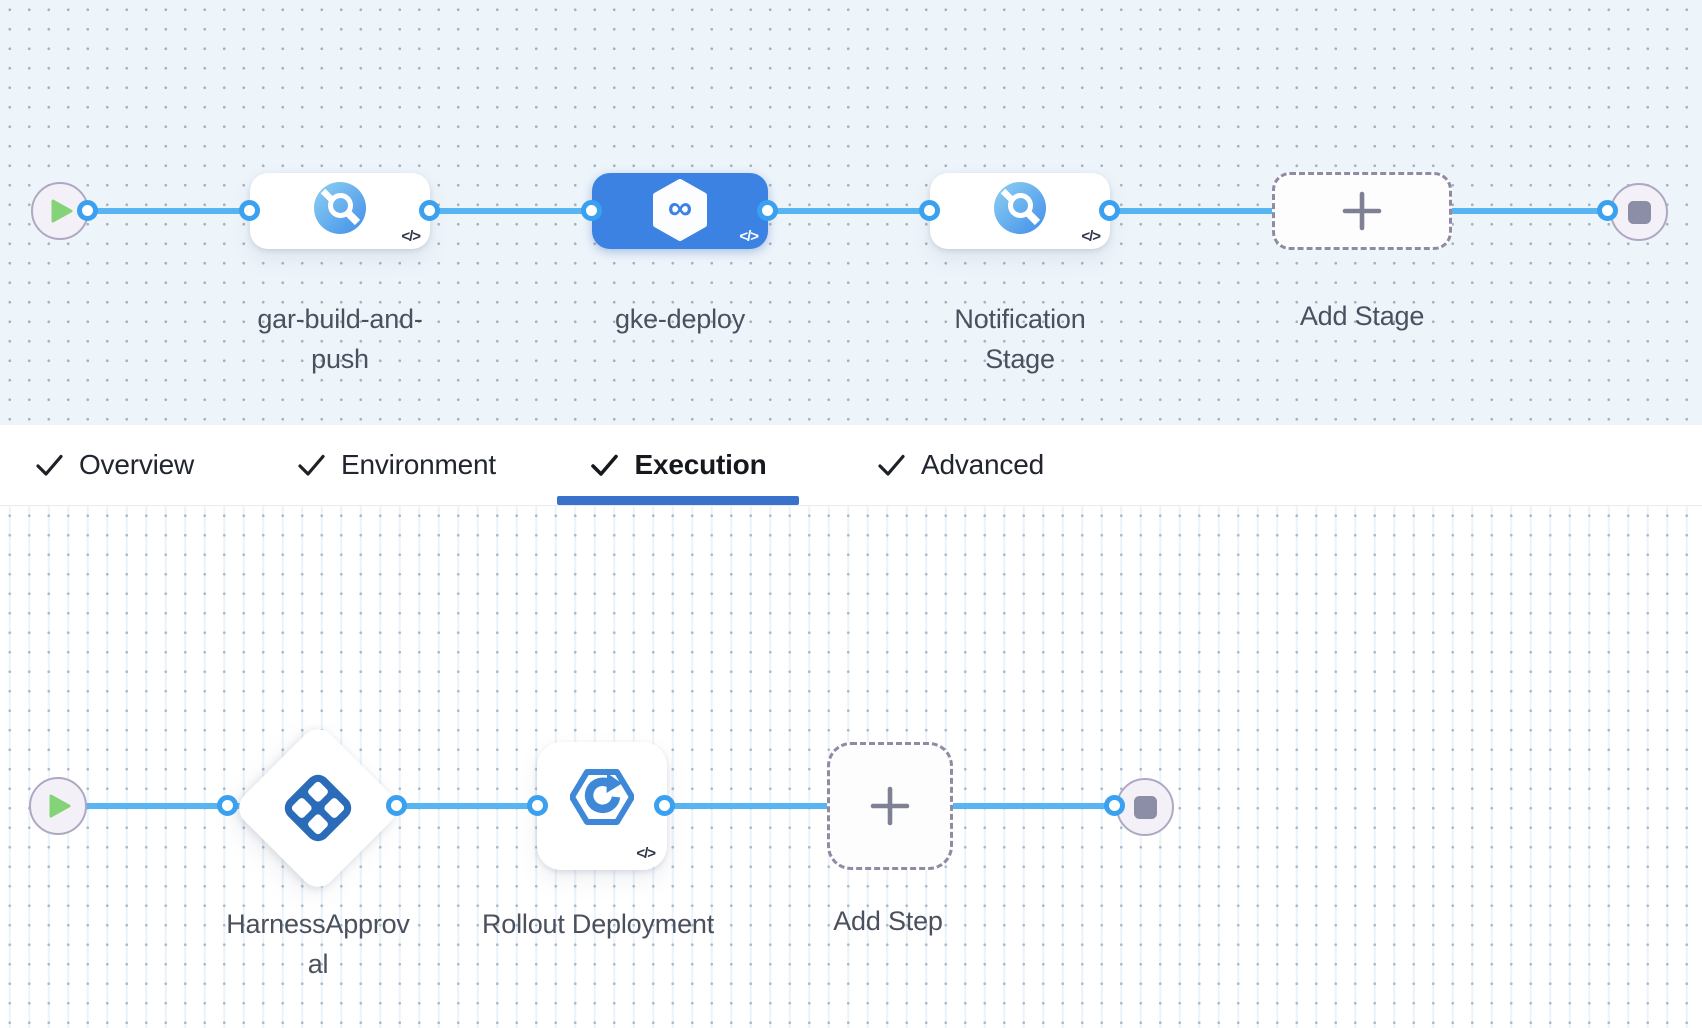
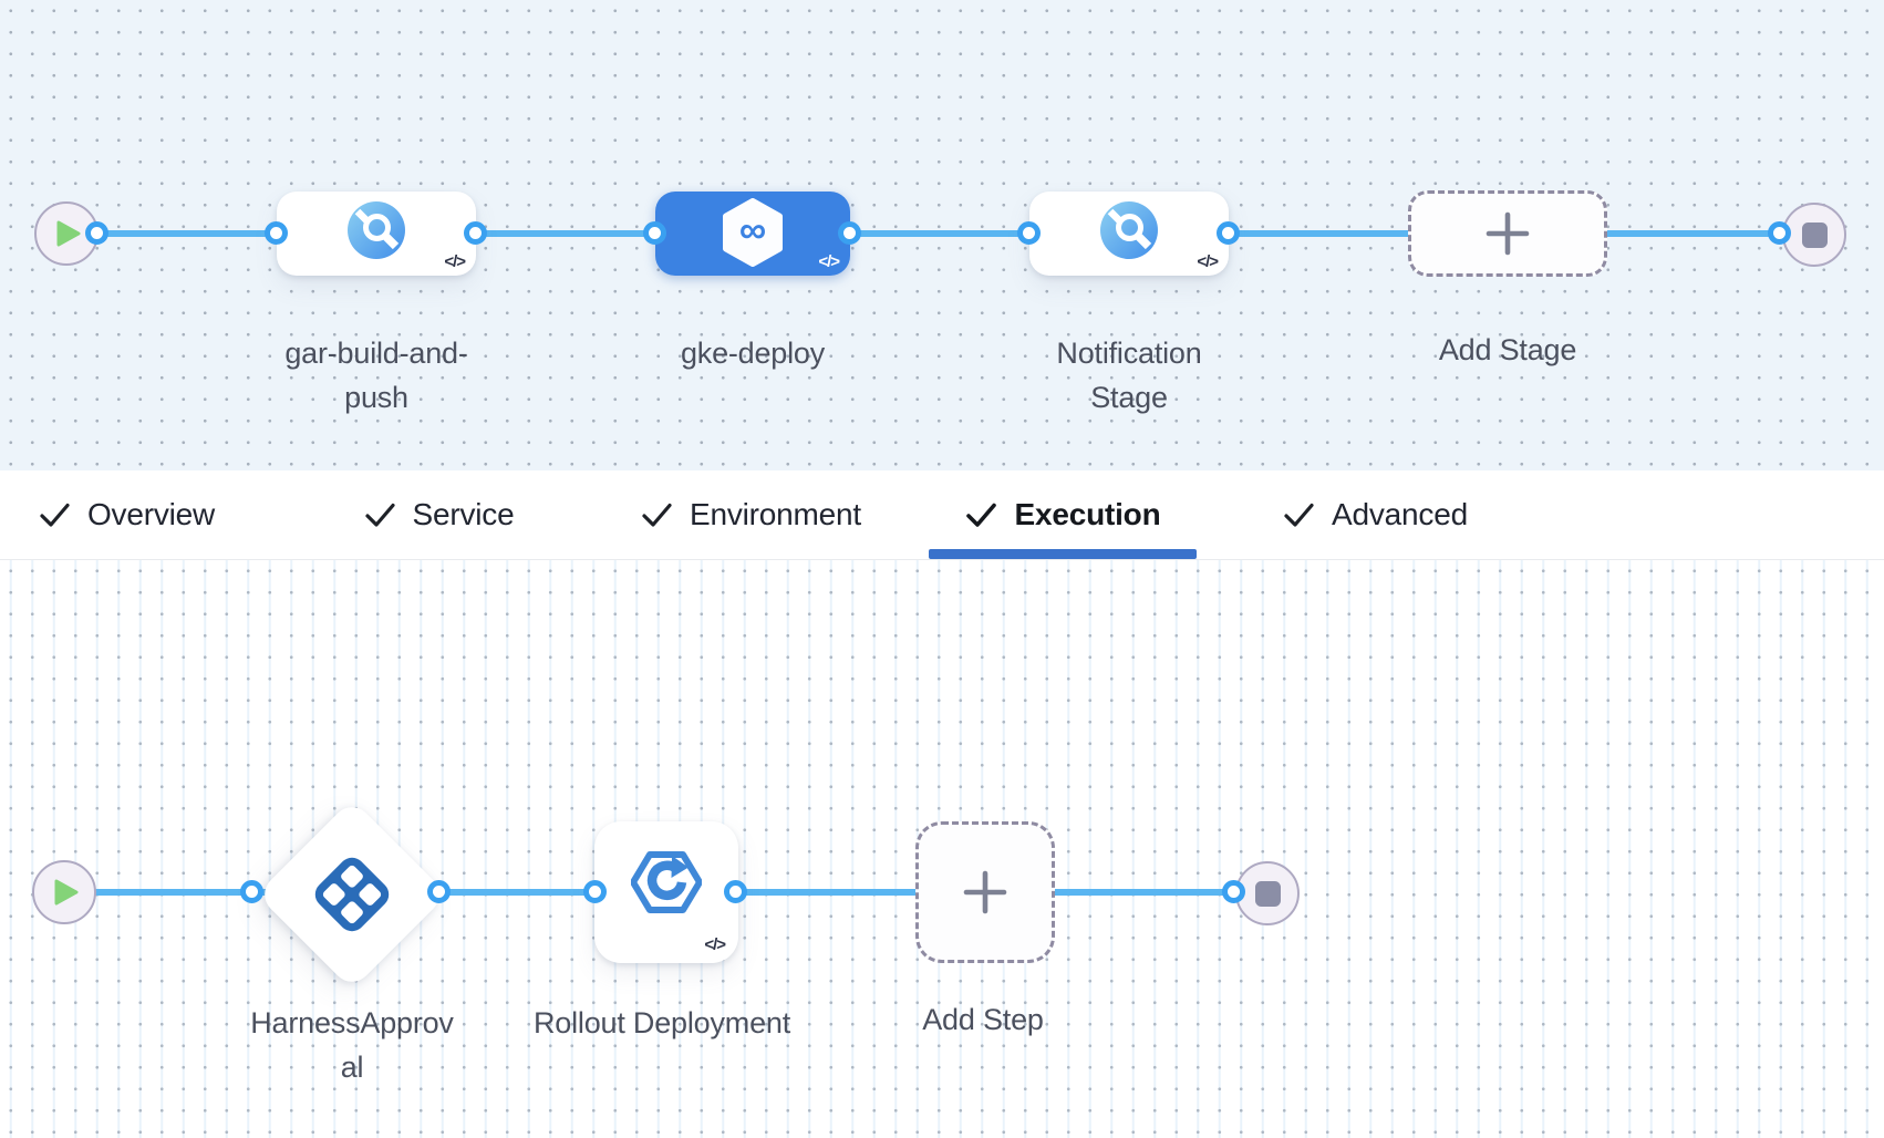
  </>
  ∞
  </>
  </>
  gar-build-and-push
  gke-deploy
  Notification Stage
  Add Stage
  Overview
+ Service
  Environment
  Execution
  Advanced
  </>
  HarnessApproval
  Rollout Deployment
  Add Step
